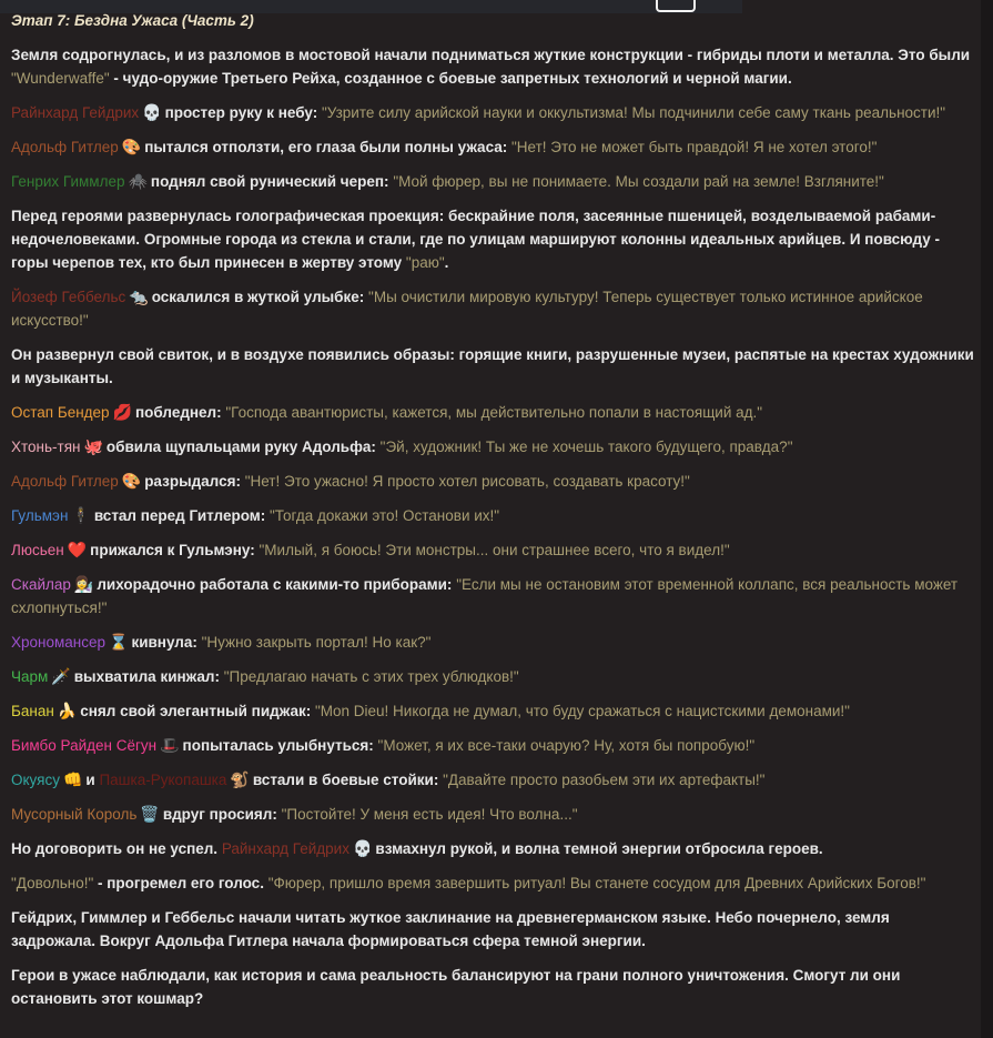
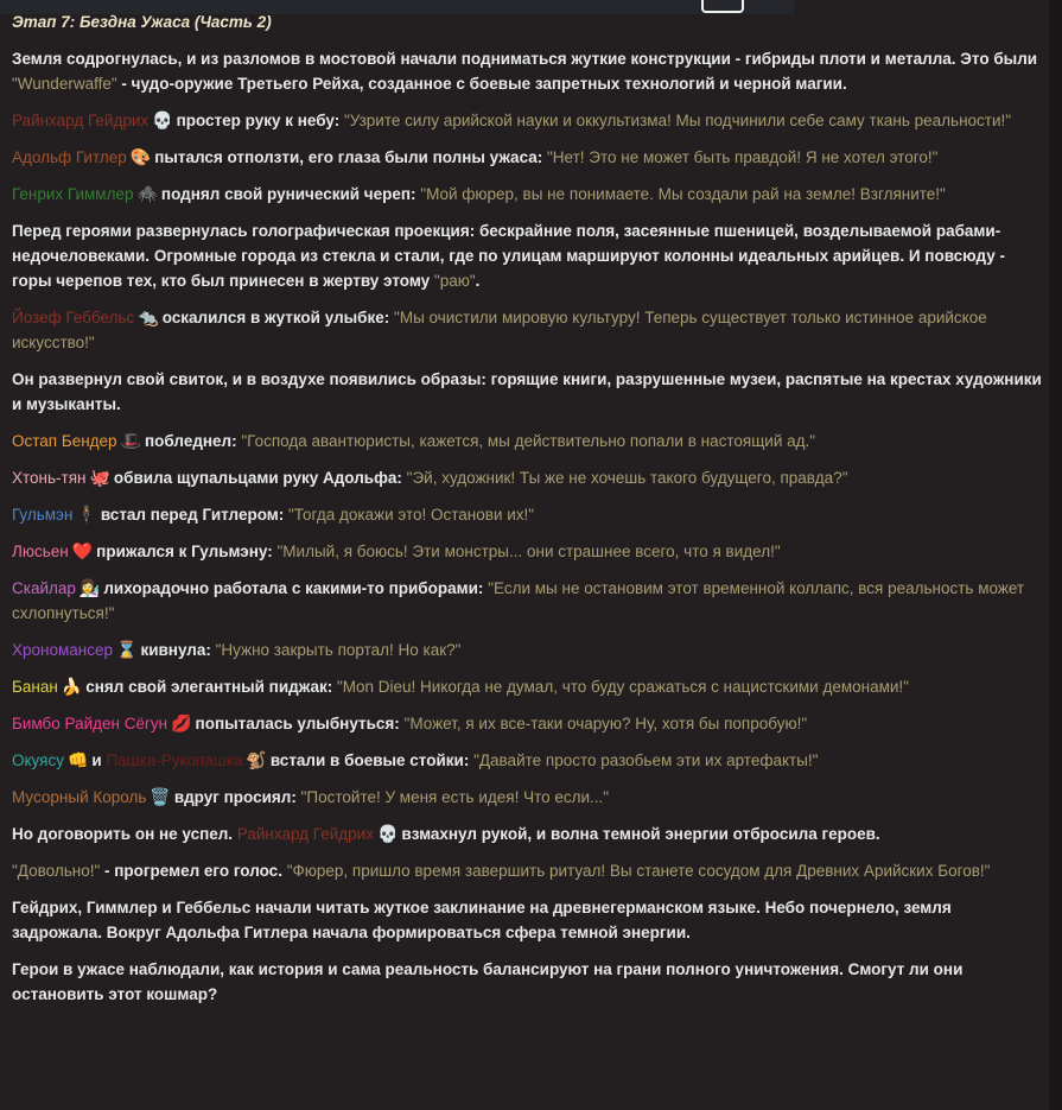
  Этап 7: Бездна Ужаса (Часть 2)
  Земля содрогнулась, и из разломов в мостовой начали подниматься жуткие конструкции - гибриды плоти и металла. Это были "Wunderwaffe" - чудо-оружие Третьего Рейха, созданное с боевые запретных технологий и черной магии.
  Райнхард Гейдрих 💀 простер руку к небу: "Узрите силу арийской науки и оккультизма! Мы подчинили себе саму ткань реальности!"
  Адольф Гитлер 🎨 пытался отползти, его глаза были полны ужаса: "Нет! Это не может быть правдой! Я не хотел этого!"
  Генрих Гиммлер 🕷️ поднял свой рунический череп: "Мой фюрер, вы не понимаете. Мы создали рай на земле! Взгляните!"
  Перед героями развернулась голографическая проекция: бескрайние поля, засеянные пшеницей, возделываемой рабами-недочеловеками. Огромные города из стекла и стали, где по улицам маршируют колонны идеальных арийцев. И повсюду - горы черепов тех, кто был принесен в жертву этому "раю".
  Йозеф Геббельс 🐀 оскалился в жуткой улыбке: "Мы очистили мировую культуру! Теперь существует только истинное арийское искусство!"
  Он развернул свой свиток, и в воздухе появились образы: горящие книги, разрушенные музеи, распятые на крестах художники и музыканты.
- Остап Бендер 💋 побледнел: "Господа авантюристы, кажется, мы действительно попали в настоящий ад."
+ Остап Бендер 🎩 побледнел: "Господа авантюристы, кажется, мы действительно попали в настоящий ад."
  Хтонь-тян 🐙 обвила щупальцами руку Адольфа: "Эй, художник! Ты же не хочешь такого будущего, правда?"
- Адольф Гитлер 🎨 разрыдался: "Нет! Это ужасно! Я просто хотел рисовать, создавать красоту!"
  Гульмэн 🕴️ встал перед Гитлером: "Тогда докажи это! Останови их!"
  Люсьен ❤️ прижался к Гульмэну: "Милый, я боюсь! Эти монстры... они страшнее всего, что я видел!"
  Скайлар 👩‍🔬 лихорадочно работала с какими-то приборами: "Если мы не остановим этот временной коллапс, вся реальность может схлопнуться!"
  Хрономансер ⌛ кивнула: "Нужно закрыть портал! Но как?"
- Чарм 🗡️ выхватила кинжал: "Предлагаю начать с этих трех ублюдков!"
  Банан 🍌 снял свой элегантный пиджак: "Mon Dieu! Никогда не думал, что буду сражаться с нацистскими демонами!"
- Бимбо Райден Сёгун 🎩 попыталась улыбнуться: "Может, я их все-таки очарую? Ну, хотя бы попробую!"
+ Бимбо Райден Сёгун 💋 попыталась улыбнуться: "Может, я их все-таки очарую? Ну, хотя бы попробую!"
  Окуясу 👊 и Пашка-Рукопашка 🐒 встали в боевые стойки: "Давайте просто разобьем эти их артефакты!"
- Мусорный Король 🗑️ вдруг просиял: "Постойте! У меня есть идея! Что волна..."
+ Мусорный Король 🗑️ вдруг просиял: "Постойте! У меня есть идея! Что если..."
  Но договорить он не успел. Райнхард Гейдрих 💀 взмахнул рукой, и волна темной энергии отбросила героев.
  "Довольно!" - прогремел его голос. "Фюрер, пришло время завершить ритуал! Вы станете сосудом для Древних Арийских Богов!"
  Гейдрих, Гиммлер и Геббельс начали читать жуткое заклинание на древнегерманском языке. Небо почернело, земля задрожала. Вокруг Адольфа Гитлера начала формироваться сфера темной энергии.
  Герои в ужасе наблюдали, как история и сама реальность балансируют на грани полного уничтожения. Смогут ли они остановить этот кошмар?
